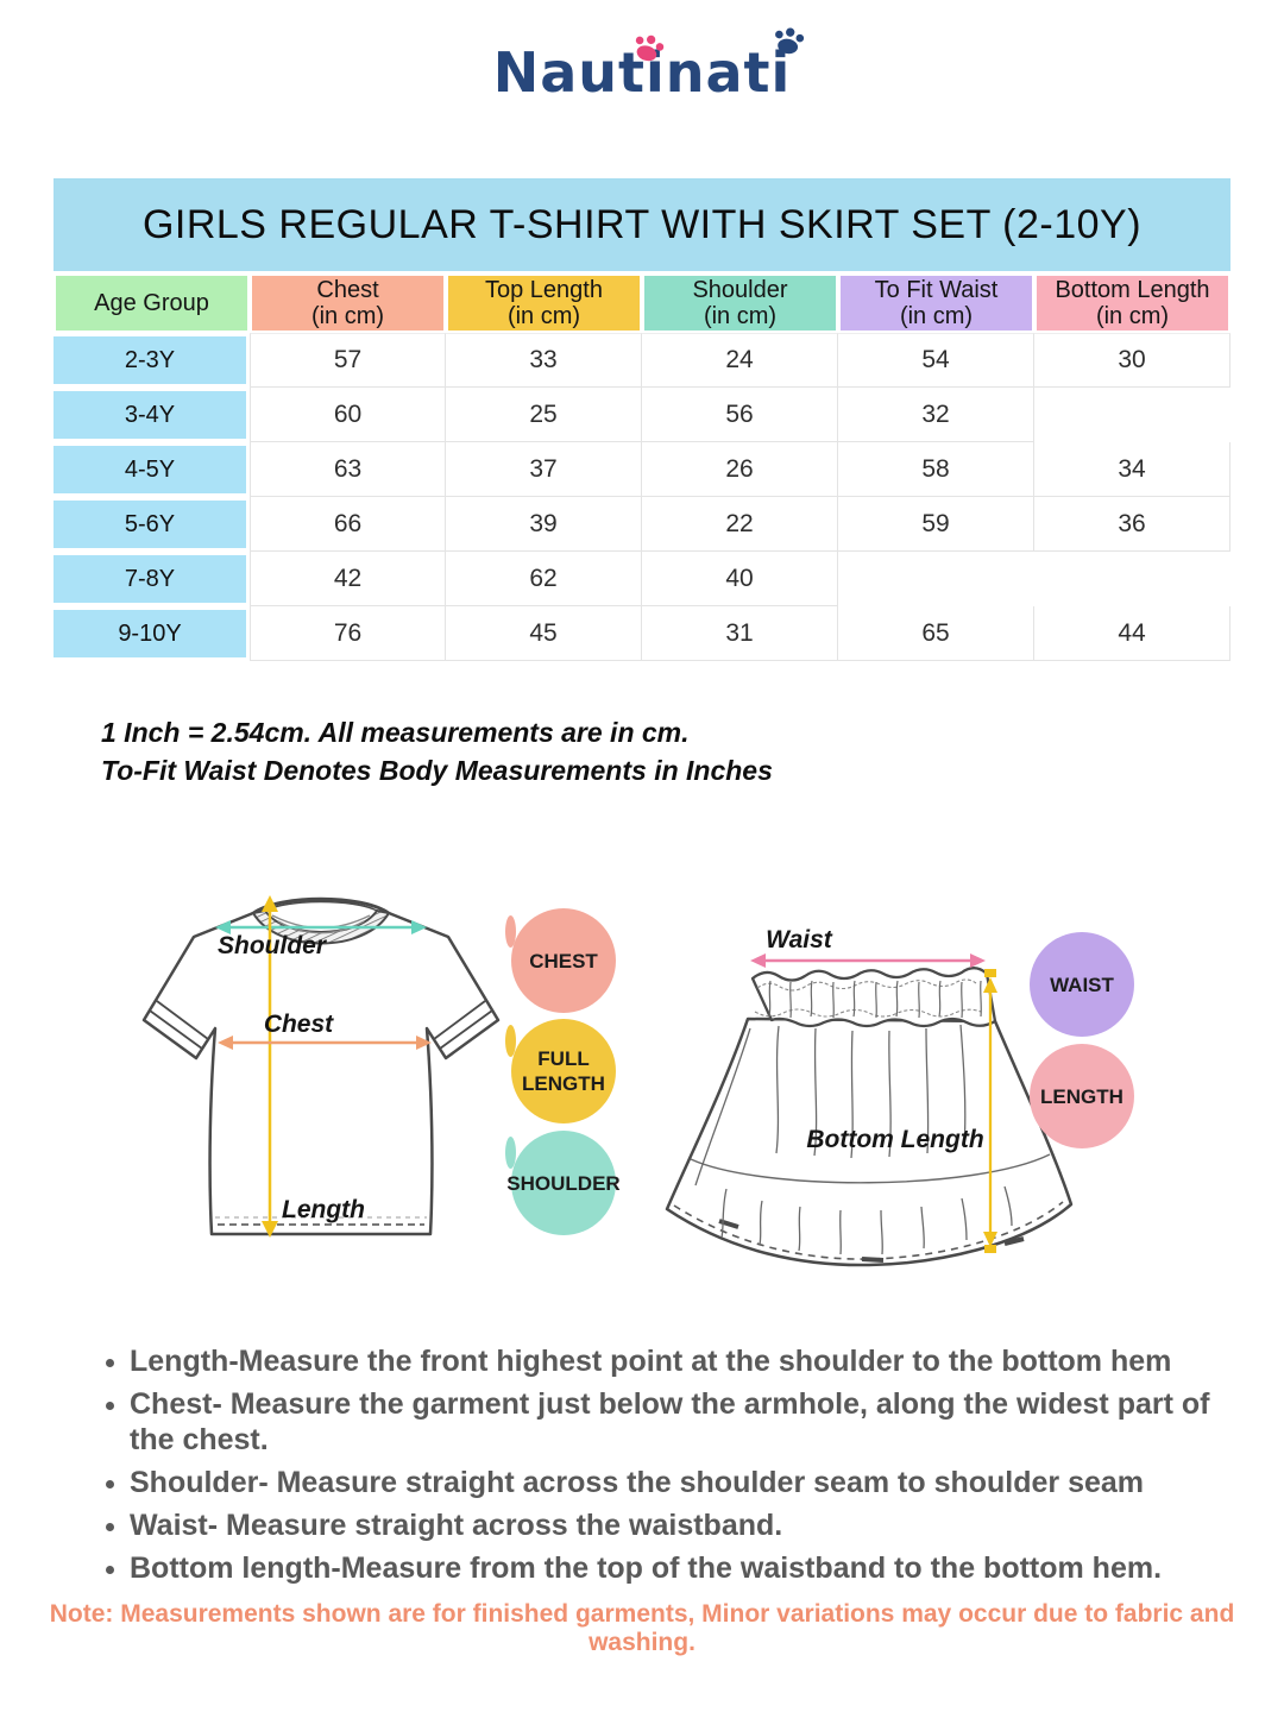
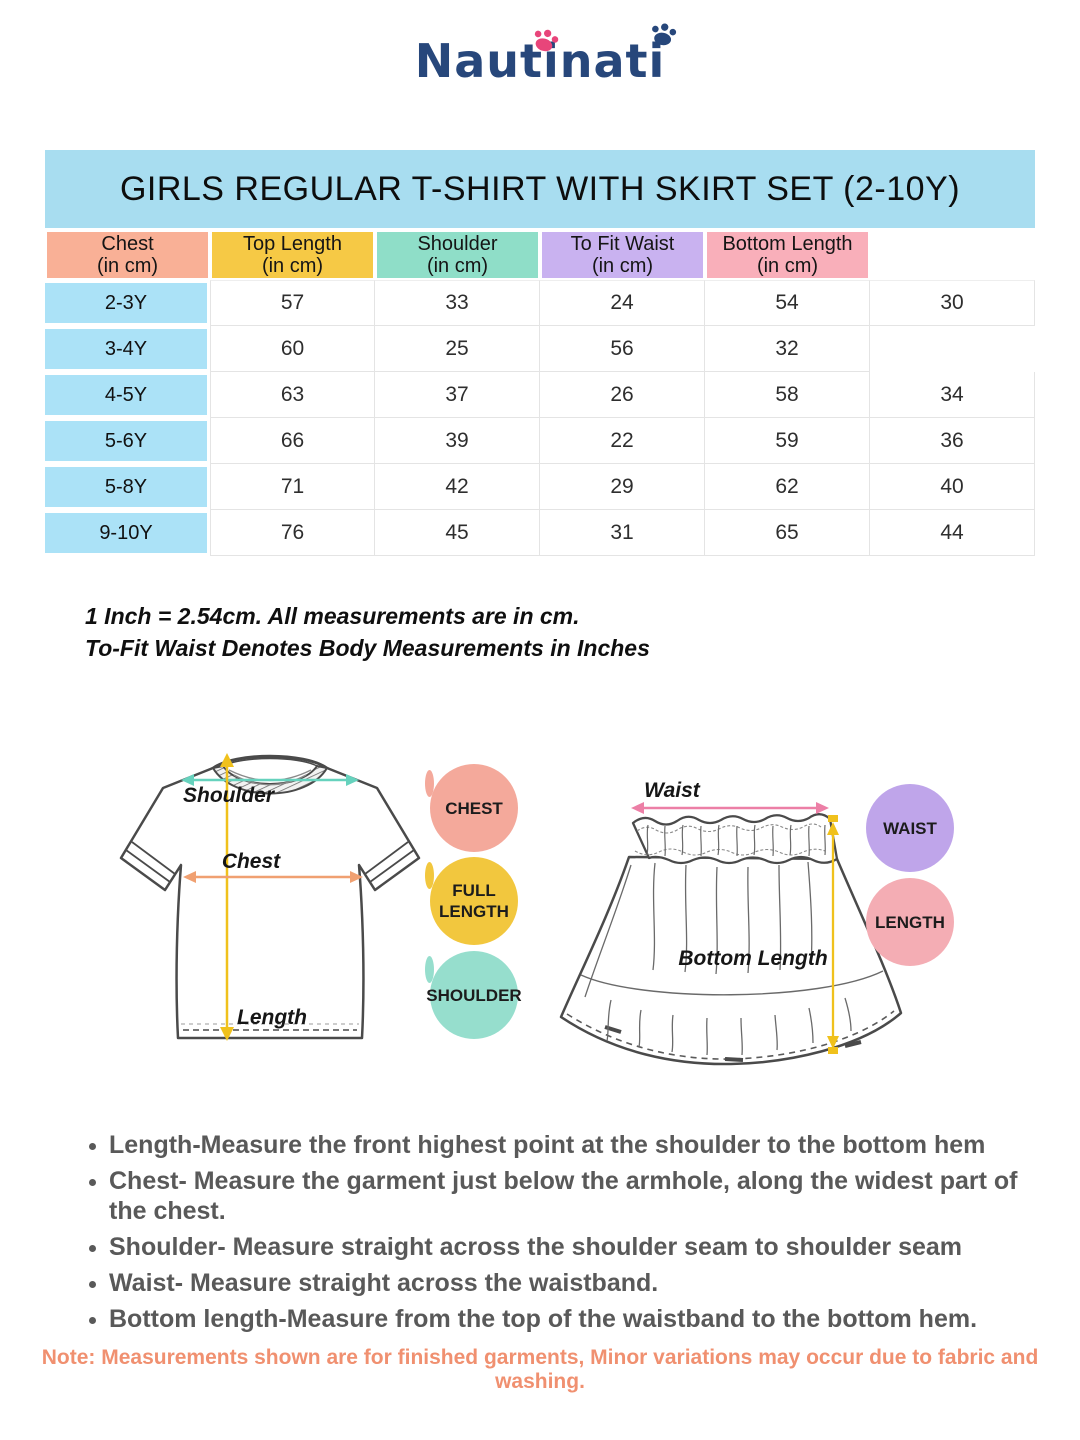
  Nautinati
  GIRLS REGULAR T-SHIRT WITH SKIRT SET (2-10Y)
- Age Group
  Chest
  (in cm)
  Top Length
  (in cm)
  Shoulder
  (in cm)
  To Fit Waist
  (in cm)
  Bottom Length
  (in cm)
  2-3Y
  57
  33
  24
  54
  30
  3-4Y
  60
  25
  56
  32
  4-5Y
  63
  37
  26
  58
  34
  5-6Y
  66
  39
  22
  59
  36
- 7-8Y
+ 5-8Y
+ 71
  42
+ 29
  62
  40
  9-10Y
  76
  45
  31
  65
  44
  1 Inch = 2.54cm. All measurements are in cm.
  To-Fit Waist Denotes Body Measurements in Inches
  Shoulder
  Chest
  Length
  CHEST
  FULL LENGTH
  SHOULDER
  Waist
  Bottom Length
  WAIST
  LENGTH
  Length-Measure the front highest point at the shoulder to the bottom hem
  Chest- Measure the garment just below the armhole, along the widest part of the chest.
  Shoulder- Measure straight across the shoulder seam to shoulder seam
  Waist- Measure straight across the waistband.
  Bottom length-Measure from the top of the waistband to the bottom hem.
  Note: Measurements shown are for finished garments, Minor variations may occur due to fabric and washing.
